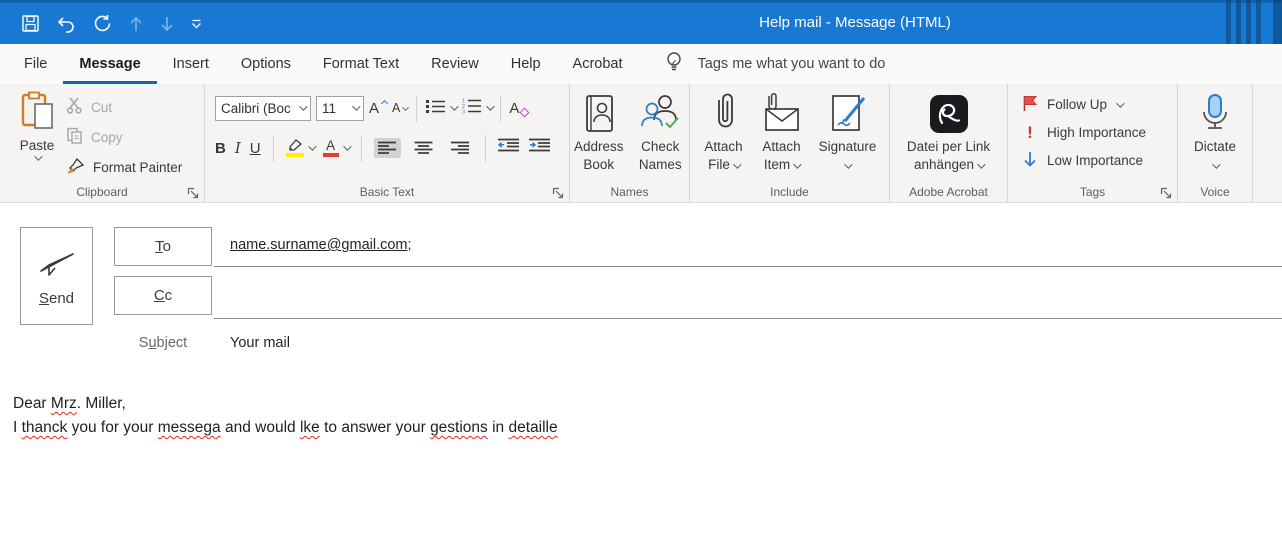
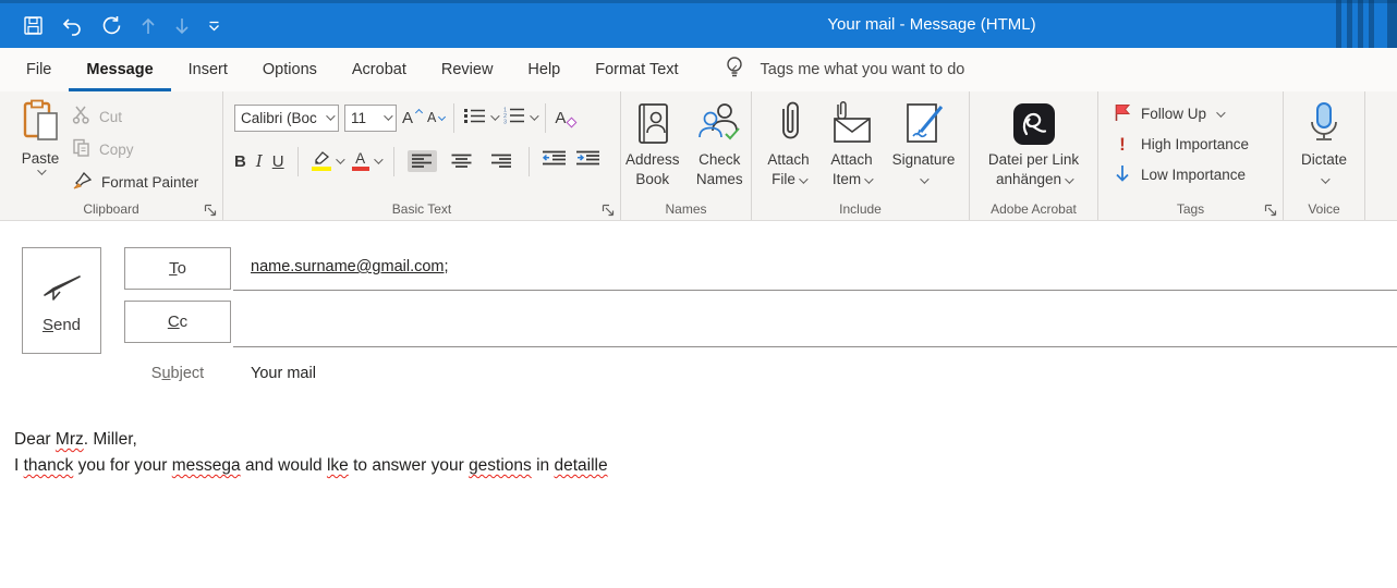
- Help mail - Message (HTML)
+ Your mail - Message (HTML)
  File
  Message
  Insert
  Options
- Format Text
+ Acrobat
  Review
  Help
- Acrobat
+ Format Text
  Tags me what you want to do
  Paste
  Cut
  Copy
  Format Painter
  Clipboard
  Calibri (Boc
  11
  A
  A
  A
  B
  I
  U
  A
  Basic Text
  Address
  Book
  Check
  Names
  Names
  Attach
  File
  Attach
  Item
  Signature
  Include
  Datei per Link
  anhängen
  Adobe Acrobat
  Follow Up
  !
  High Importance
  Low Importance
  Tags
  Dictate
  Voice
  Send
  To
  Cc
  name.surname@gmail.com;
  Subject
  Your mail
  Dear Mrz. Miller,
  I thanck you for your messega and would lke to answer your gestions in detaille
